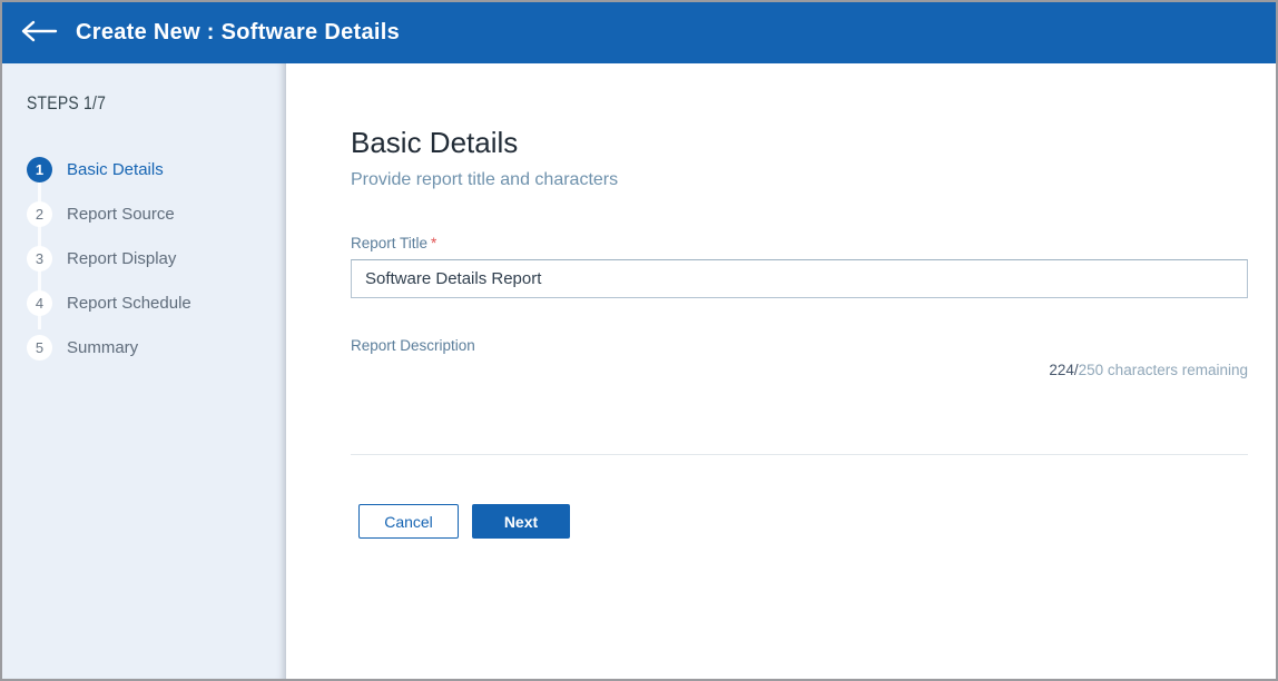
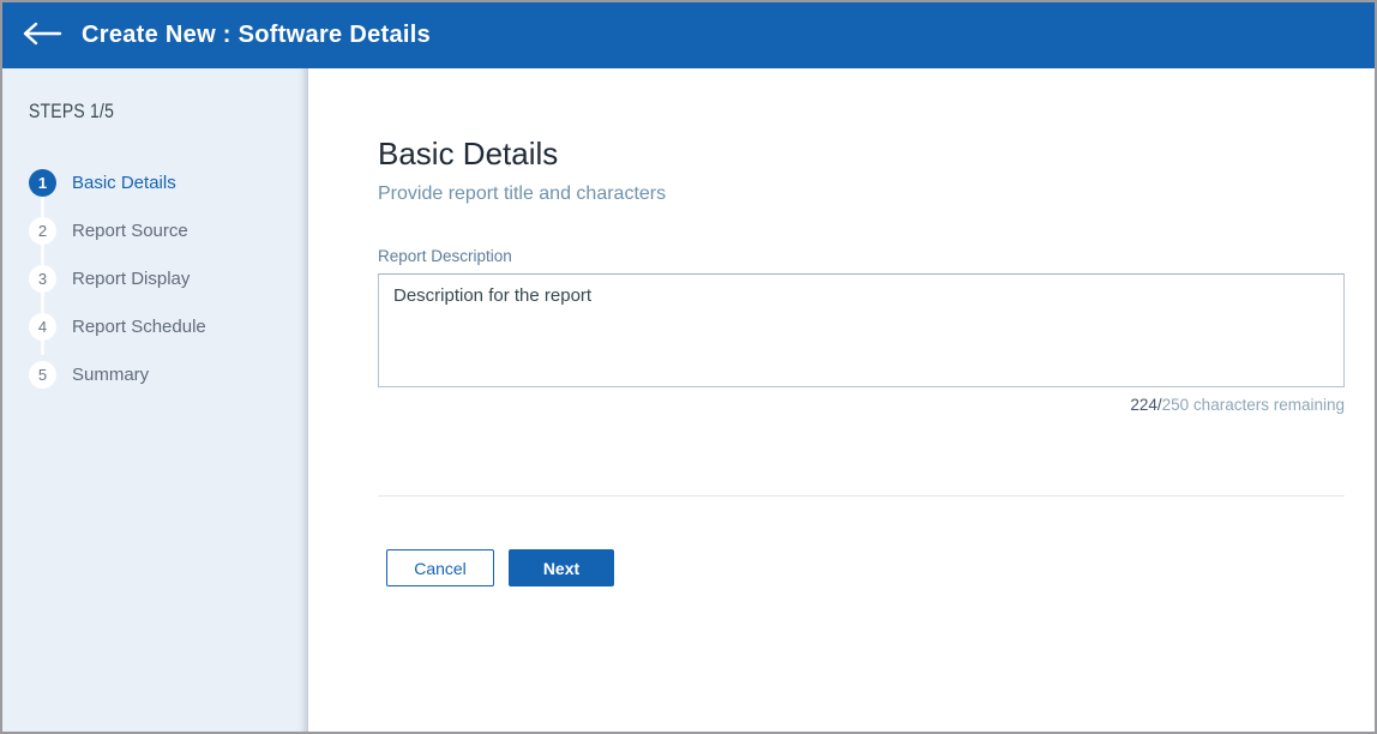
  Create New : Software Details
- STEPS 1/7
+ STEPS 1/5
  1
  Basic Details
  2
  Report Source
  3
  Report Display
  4
  Report Schedule
  5
  Summary
  Basic Details
  Provide report title and characters
- Report Title *
- Software Details Report
  Report Description
+ Description for the report
  224/250 characters remaining
  Cancel
  Next
